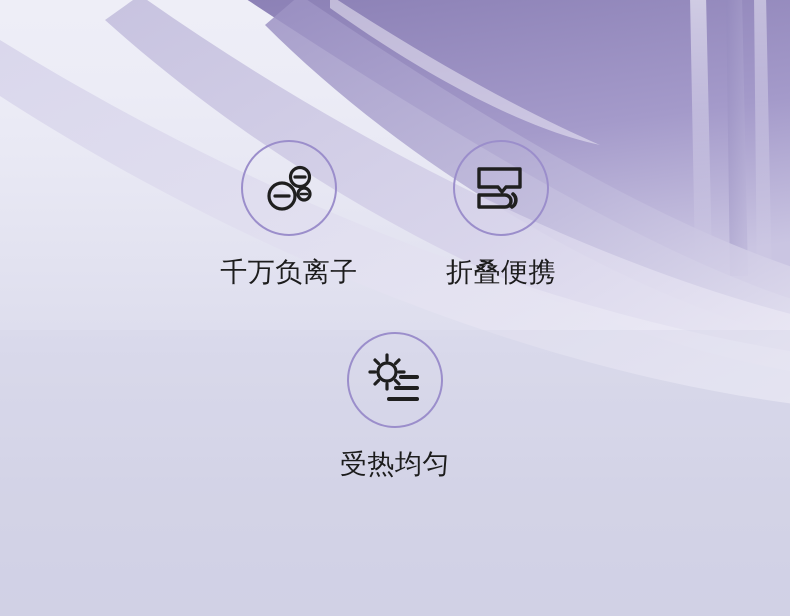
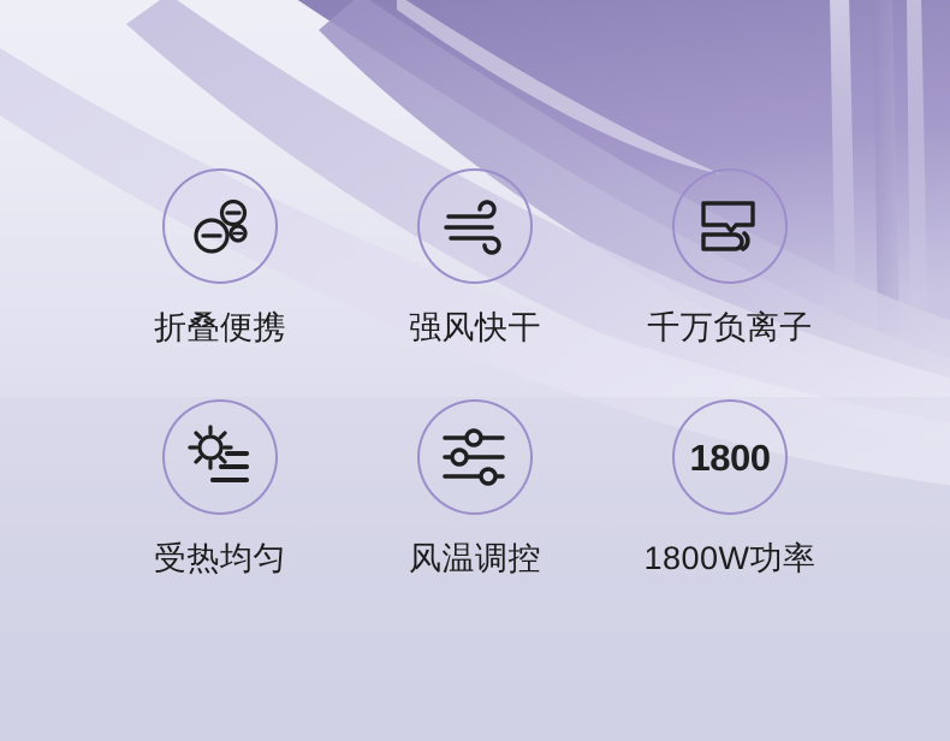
- 千万负离子
+ 折叠便携
+ 强风快干
- 折叠便携
+ 千万负离子
  受热均匀
+ 风温调控
+ 1800
+ 1800W功率
